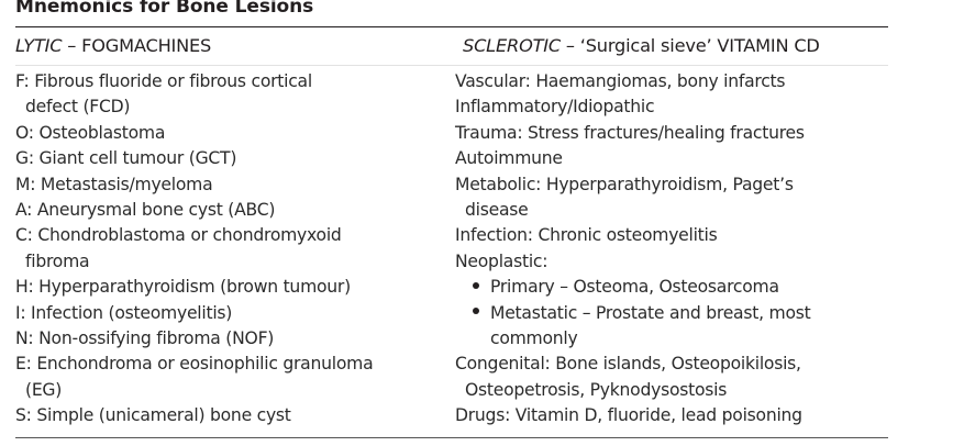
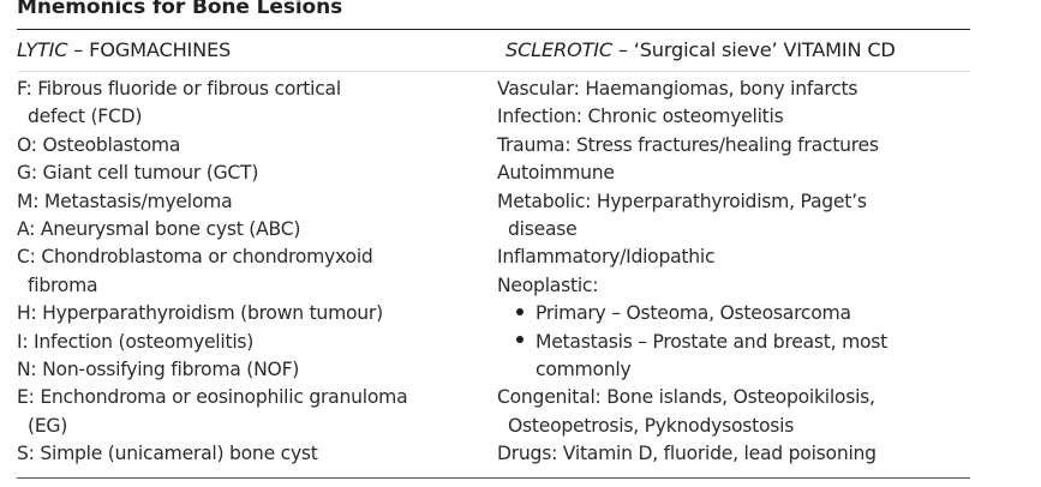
  Mnemonics for Bone Lesions
  LYTIC – FOGMACHINES
  SCLEROTIC – ‘Surgical sieve’ VITAMIN CD
  F: Fibrous fluoride or fibrous cortical
  defect (FCD)
  O: Osteoblastoma
  G: Giant cell tumour (GCT)
  M: Metastasis/myeloma
  A: Aneurysmal bone cyst (ABC)
  C: Chondroblastoma or chondromyxoid
  fibroma
  H: Hyperparathyroidism (brown tumour)
  I: Infection (osteomyelitis)
  N: Non-ossifying fibroma (NOF)
  E: Enchondroma or eosinophilic granuloma
  (EG)
  S: Simple (unicameral) bone cyst
  Vascular: Haemangiomas, bony infarcts
- Inflammatory/Idiopathic
+ Infection: Chronic osteomyelitis
  Trauma: Stress fractures/healing fractures
  Autoimmune
  Metabolic: Hyperparathyroidism, Paget’s
  disease
- Infection: Chronic osteomyelitis
+ Inflammatory/Idiopathic
  Neoplastic:
  Primary – Osteoma, Osteosarcoma
- Metastatic – Prostate and breast, most
+ Metastasis – Prostate and breast, most
  commonly
  Congenital: Bone islands, Osteopoikilosis,
  Osteopetrosis, Pyknodysostosis
  Drugs: Vitamin D, fluoride, lead poisoning
